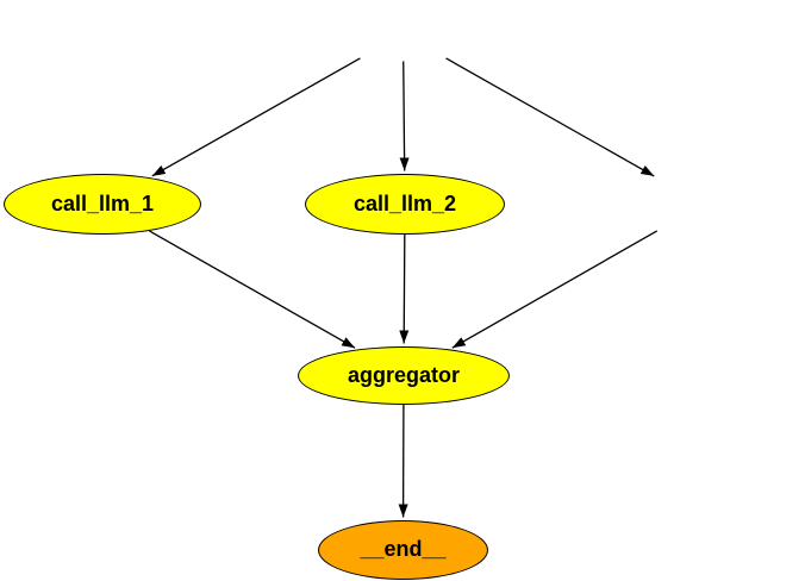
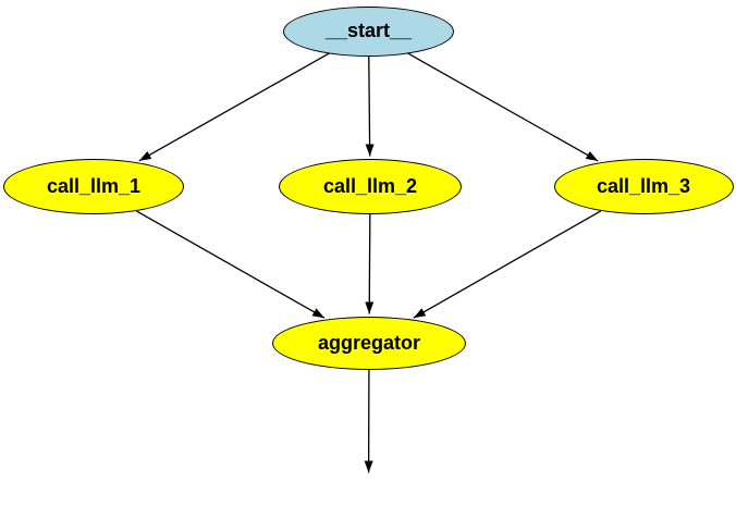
+ __start__
  call_llm_1
  call_llm_2
+ call_llm_3
  aggregator
- __end__
